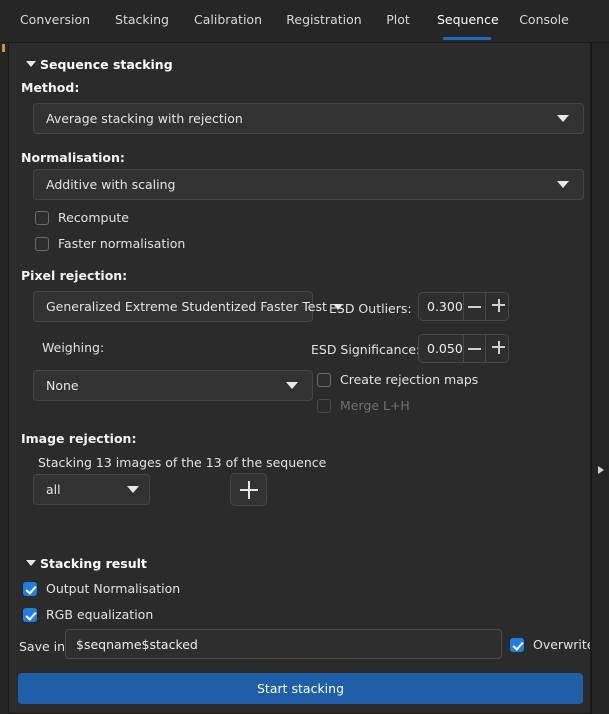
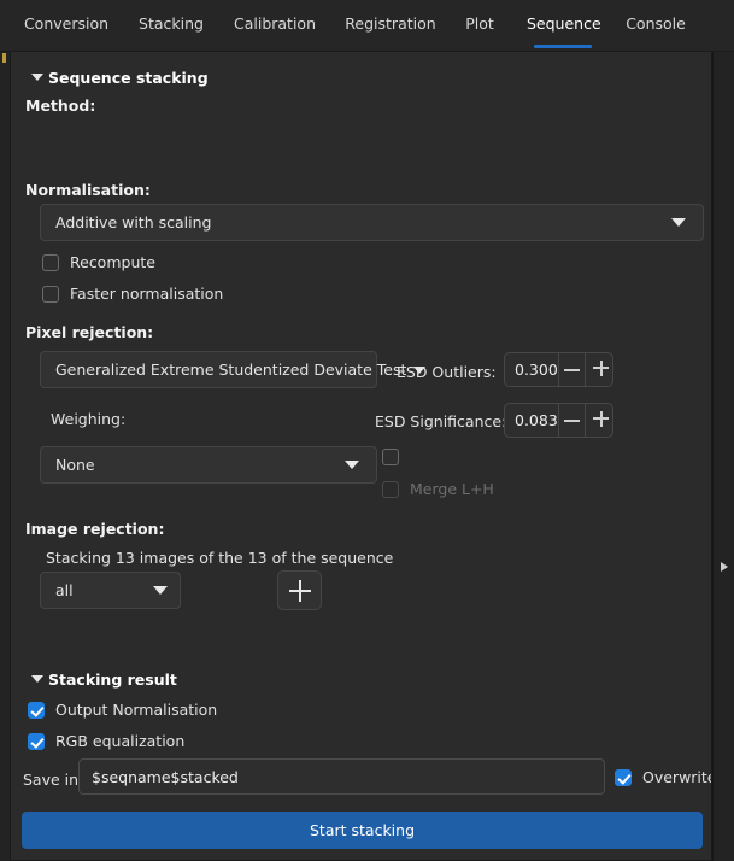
  Conversion
  Stacking
  Calibration
  Registration
  Plot
  Sequence
  Console
  Sequence stacking
  Method:
- Average stacking with rejection
  Normalisation:
  Additive with scaling
  Recompute
  Faster normalisation
  Pixel rejection:
- Generalized Extreme Studentized Faster Test
+ Generalized Extreme Studentized Deviate Test
  ESD Outliers:
  0.300
  Weighing:
  None
  ESD Significance
- 0.050
+ 0.083
- Create rejection maps
  Merge L+H
  Image rejection:
  Stacking 13 images of the 13 of the sequence
  all
  Stacking result
  Output Normalisation
  RGB equalization
  Save in
  $seqname$stacked
  Overwrit
  Start stacking
